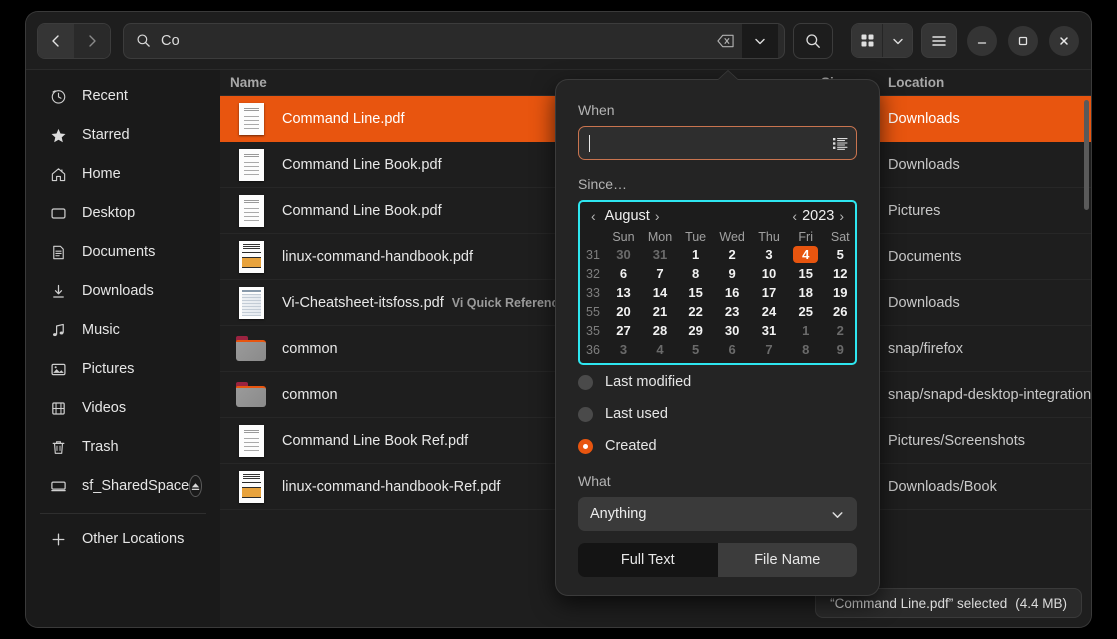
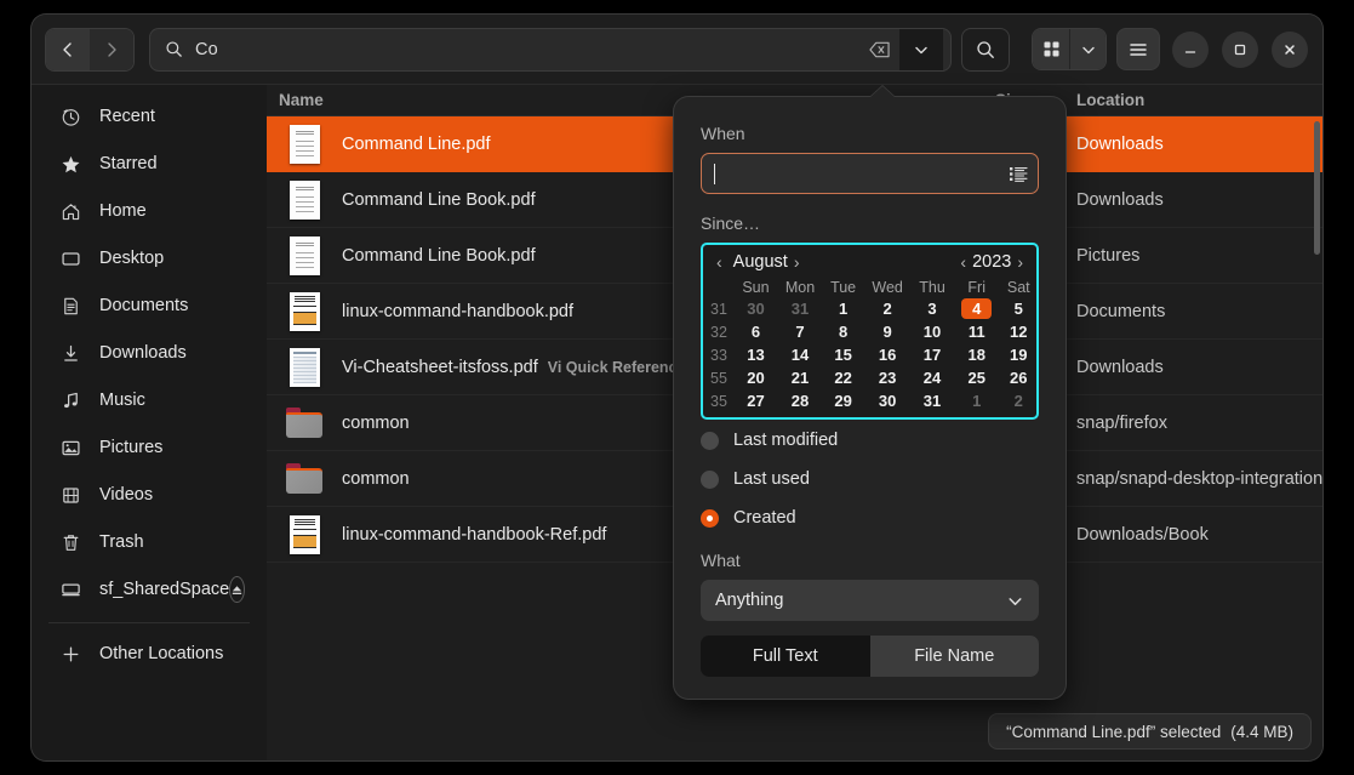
  Co
  Recent
  Starred
  Home
  Desktop
  Documents
  Downloads
  Music
  Pictures
  Videos
  Trash
  sf_SharedSpace
  Other Locations
  Name
  Location
  Command Line.pdf
  Downloads
  Command Line Book.pdf
  Downloads
  Command Line Book.pdf
  Pictures
  linux-command-handbook.pdf
  Documents
  Vi-Cheatsheet-itsfoss.pdf
  Vi Quick Referen
  Downloads
  common
  snap/firefox
  common
  snap/snapd-desktop-integration
- Command Line Book Ref.pdf
- Pictures/Screenshots
  linux-command-handbook-Ref.pdf
  Downloads/Book
  “Command Line.pdf” selected
  (4.4 MB)
  When
  Since…
  ‹
  August
  ›
  ‹
  2023
  ›
  	Sun	Mon	Tue	Wed	Thu	Fri	Sat
  31	30	31	1	2	3	4	5
- 32	6	7	8	9	10	15	12
+ 32	6	7	8	9	10	11	12
  33	13	14	15	16	17	18	19
  55	20	21	22	23	24	25	26
  35	27	28	29	30	31	1	2
- 36	3	4	5	6	7	8	9
  Last modified
  Last used
  Created
  What
  Anything
  Full Text
  File Name
